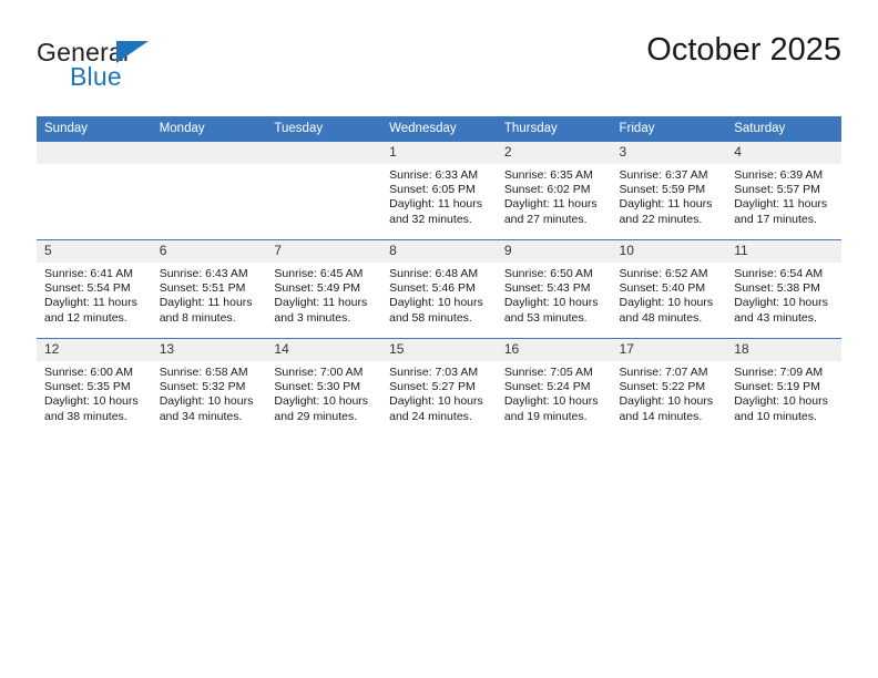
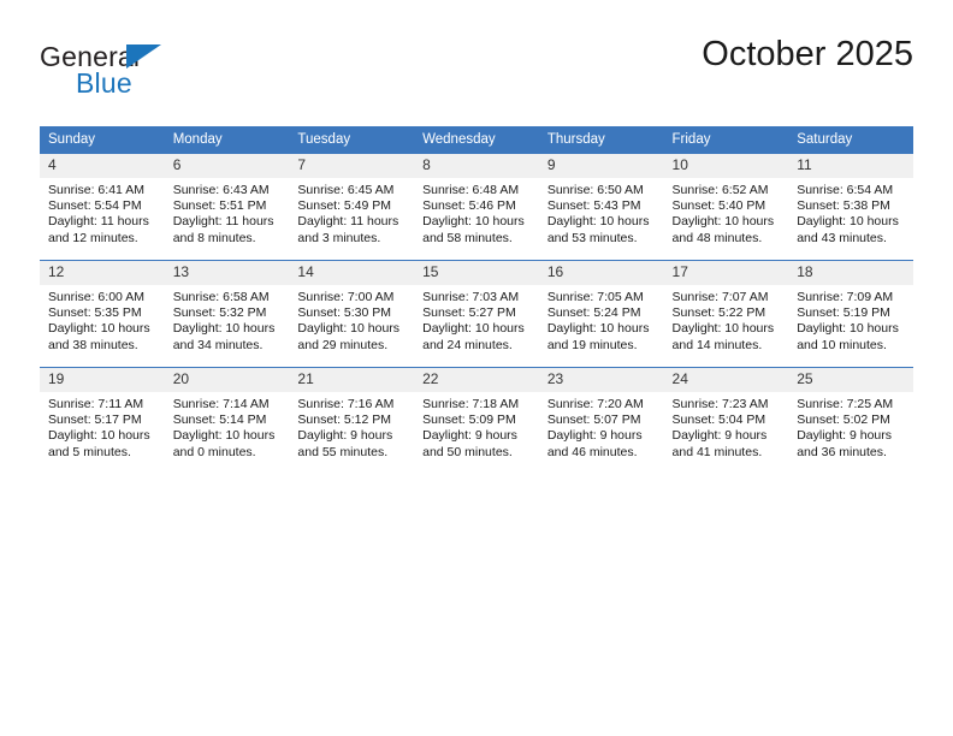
  General
  Blue
  October 2025
  Sunday	Monday	Tuesday	Wednesday	Thursday	Friday	Saturday
- 			1Sunrise: 6:33 AMSunset: 6:05 PMDaylight: 11 hoursand 32 minutes.	2Sunrise: 6:35 AMSunset: 6:02 PMDaylight: 11 hoursand 27 minutes.	3Sunrise: 6:37 AMSunset: 5:59 PMDaylight: 11 hoursand 22 minutes.	4Sunrise: 6:39 AMSunset: 5:57 PMDaylight: 11 hoursand 17 minutes.
- 5Sunrise: 6:41 AMSunset: 5:54 PMDaylight: 11 hoursand 12 minutes.	6Sunrise: 6:43 AMSunset: 5:51 PMDaylight: 11 hoursand 8 minutes.	7Sunrise: 6:45 AMSunset: 5:49 PMDaylight: 11 hoursand 3 minutes.	8Sunrise: 6:48 AMSunset: 5:46 PMDaylight: 10 hoursand 58 minutes.	9Sunrise: 6:50 AMSunset: 5:43 PMDaylight: 10 hoursand 53 minutes.	10Sunrise: 6:52 AMSunset: 5:40 PMDaylight: 10 hoursand 48 minutes.	11Sunrise: 6:54 AMSunset: 5:38 PMDaylight: 10 hoursand 43 minutes.
+ 4Sunrise: 6:41 AMSunset: 5:54 PMDaylight: 11 hoursand 12 minutes.	6Sunrise: 6:43 AMSunset: 5:51 PMDaylight: 11 hoursand 8 minutes.	7Sunrise: 6:45 AMSunset: 5:49 PMDaylight: 11 hoursand 3 minutes.	8Sunrise: 6:48 AMSunset: 5:46 PMDaylight: 10 hoursand 58 minutes.	9Sunrise: 6:50 AMSunset: 5:43 PMDaylight: 10 hoursand 53 minutes.	10Sunrise: 6:52 AMSunset: 5:40 PMDaylight: 10 hoursand 48 minutes.	11Sunrise: 6:54 AMSunset: 5:38 PMDaylight: 10 hoursand 43 minutes.
  12Sunrise: 6:00 AMSunset: 5:35 PMDaylight: 10 hoursand 38 minutes.	13Sunrise: 6:58 AMSunset: 5:32 PMDaylight: 10 hoursand 34 minutes.	14Sunrise: 7:00 AMSunset: 5:30 PMDaylight: 10 hoursand 29 minutes.	15Sunrise: 7:03 AMSunset: 5:27 PMDaylight: 10 hoursand 24 minutes.	16Sunrise: 7:05 AMSunset: 5:24 PMDaylight: 10 hoursand 19 minutes.	17Sunrise: 7:07 AMSunset: 5:22 PMDaylight: 10 hoursand 14 minutes.	18Sunrise: 7:09 AMSunset: 5:19 PMDaylight: 10 hoursand 10 minutes.
+ 19Sunrise: 7:11 AMSunset: 5:17 PMDaylight: 10 hoursand 5 minutes.	20Sunrise: 7:14 AMSunset: 5:14 PMDaylight: 10 hoursand 0 minutes.	21Sunrise: 7:16 AMSunset: 5:12 PMDaylight: 9 hoursand 55 minutes.	22Sunrise: 7:18 AMSunset: 5:09 PMDaylight: 9 hoursand 50 minutes.	23Sunrise: 7:20 AMSunset: 5:07 PMDaylight: 9 hoursand 46 minutes.	24Sunrise: 7:23 AMSunset: 5:04 PMDaylight: 9 hoursand 41 minutes.	25Sunrise: 7:25 AMSunset: 5:02 PMDaylight: 9 hoursand 36 minutes.
